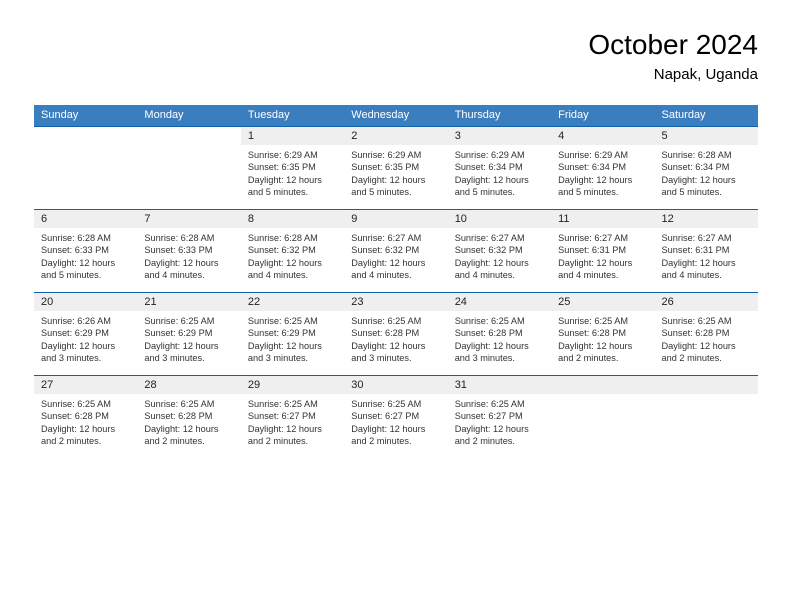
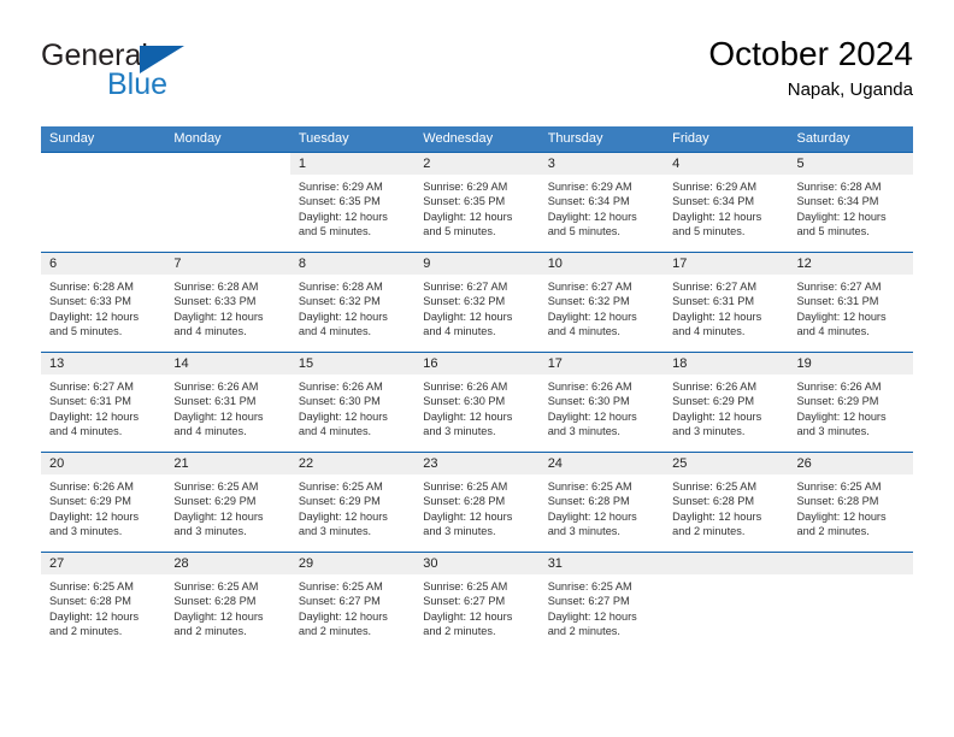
+ General
+ Blue
  October 2024
  Napak, Uganda
  Sunday	Monday	Tuesday	Wednesday	Thursday	Friday	Saturday
  		1Sunrise: 6:29 AMSunset: 6:35 PMDaylight: 12 hoursand 5 minutes.	2Sunrise: 6:29 AMSunset: 6:35 PMDaylight: 12 hoursand 5 minutes.	3Sunrise: 6:29 AMSunset: 6:34 PMDaylight: 12 hoursand 5 minutes.	4Sunrise: 6:29 AMSunset: 6:34 PMDaylight: 12 hoursand 5 minutes.	5Sunrise: 6:28 AMSunset: 6:34 PMDaylight: 12 hoursand 5 minutes.
- 6Sunrise: 6:28 AMSunset: 6:33 PMDaylight: 12 hoursand 5 minutes.	7Sunrise: 6:28 AMSunset: 6:33 PMDaylight: 12 hoursand 4 minutes.	8Sunrise: 6:28 AMSunset: 6:32 PMDaylight: 12 hoursand 4 minutes.	9Sunrise: 6:27 AMSunset: 6:32 PMDaylight: 12 hoursand 4 minutes.	10Sunrise: 6:27 AMSunset: 6:32 PMDaylight: 12 hoursand 4 minutes.	11Sunrise: 6:27 AMSunset: 6:31 PMDaylight: 12 hoursand 4 minutes.	12Sunrise: 6:27 AMSunset: 6:31 PMDaylight: 12 hoursand 4 minutes.
+ 6Sunrise: 6:28 AMSunset: 6:33 PMDaylight: 12 hoursand 5 minutes.	7Sunrise: 6:28 AMSunset: 6:33 PMDaylight: 12 hoursand 4 minutes.	8Sunrise: 6:28 AMSunset: 6:32 PMDaylight: 12 hoursand 4 minutes.	9Sunrise: 6:27 AMSunset: 6:32 PMDaylight: 12 hoursand 4 minutes.	10Sunrise: 6:27 AMSunset: 6:32 PMDaylight: 12 hoursand 4 minutes.	17Sunrise: 6:27 AMSunset: 6:31 PMDaylight: 12 hoursand 4 minutes.	12Sunrise: 6:27 AMSunset: 6:31 PMDaylight: 12 hoursand 4 minutes.
+ 13Sunrise: 6:27 AMSunset: 6:31 PMDaylight: 12 hoursand 4 minutes.	14Sunrise: 6:26 AMSunset: 6:31 PMDaylight: 12 hoursand 4 minutes.	15Sunrise: 6:26 AMSunset: 6:30 PMDaylight: 12 hoursand 4 minutes.	16Sunrise: 6:26 AMSunset: 6:30 PMDaylight: 12 hoursand 3 minutes.	17Sunrise: 6:26 AMSunset: 6:30 PMDaylight: 12 hoursand 3 minutes.	18Sunrise: 6:26 AMSunset: 6:29 PMDaylight: 12 hoursand 3 minutes.	19Sunrise: 6:26 AMSunset: 6:29 PMDaylight: 12 hoursand 3 minutes.
  20Sunrise: 6:26 AMSunset: 6:29 PMDaylight: 12 hoursand 3 minutes.	21Sunrise: 6:25 AMSunset: 6:29 PMDaylight: 12 hoursand 3 minutes.	22Sunrise: 6:25 AMSunset: 6:29 PMDaylight: 12 hoursand 3 minutes.	23Sunrise: 6:25 AMSunset: 6:28 PMDaylight: 12 hoursand 3 minutes.	24Sunrise: 6:25 AMSunset: 6:28 PMDaylight: 12 hoursand 3 minutes.	25Sunrise: 6:25 AMSunset: 6:28 PMDaylight: 12 hoursand 2 minutes.	26Sunrise: 6:25 AMSunset: 6:28 PMDaylight: 12 hoursand 2 minutes.
  27Sunrise: 6:25 AMSunset: 6:28 PMDaylight: 12 hoursand 2 minutes.	28Sunrise: 6:25 AMSunset: 6:28 PMDaylight: 12 hoursand 2 minutes.	29Sunrise: 6:25 AMSunset: 6:27 PMDaylight: 12 hoursand 2 minutes.	30Sunrise: 6:25 AMSunset: 6:27 PMDaylight: 12 hoursand 2 minutes.	31Sunrise: 6:25 AMSunset: 6:27 PMDaylight: 12 hoursand 2 minutes.
